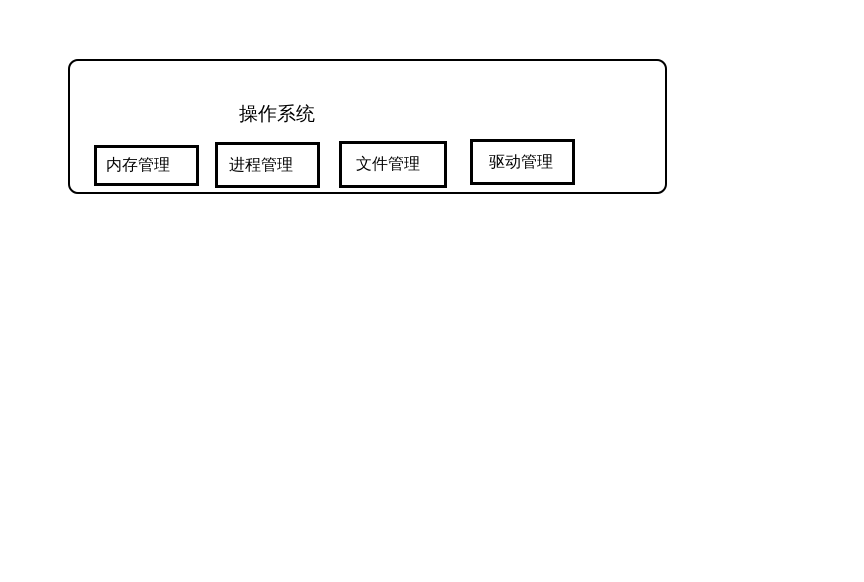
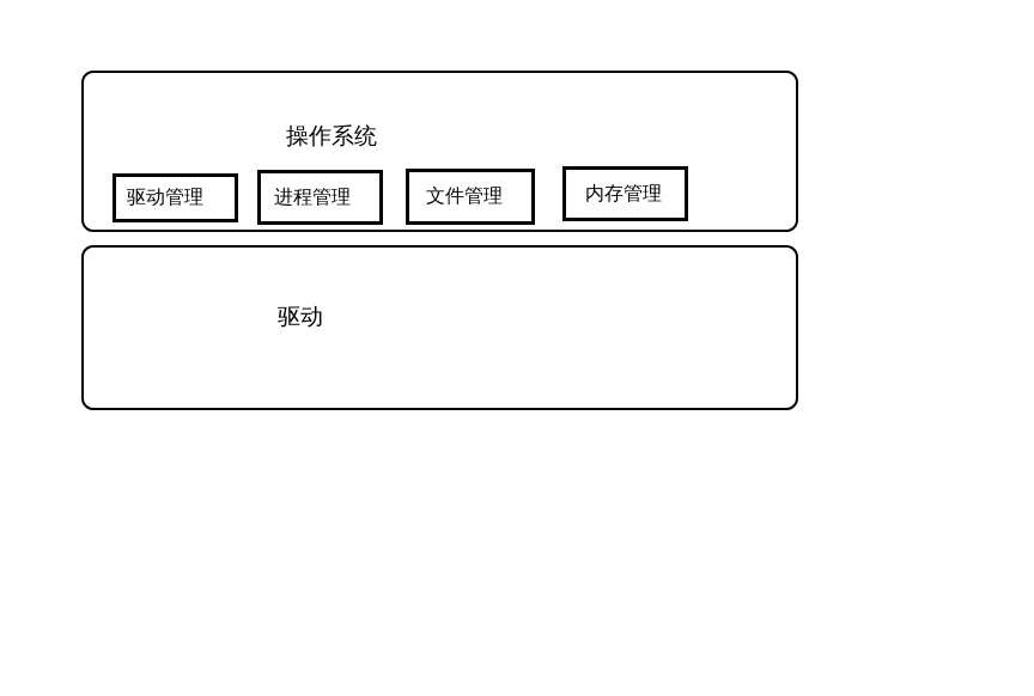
  操作系统
- 内存管理
+ 驱动管理
  进程管理
  文件管理
- 驱动管理
+ 内存管理
+ 驱动
